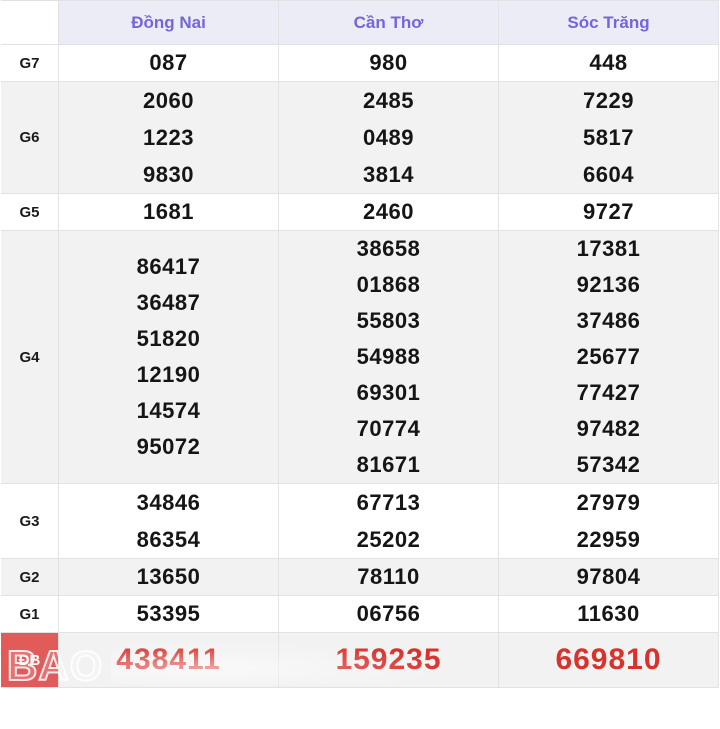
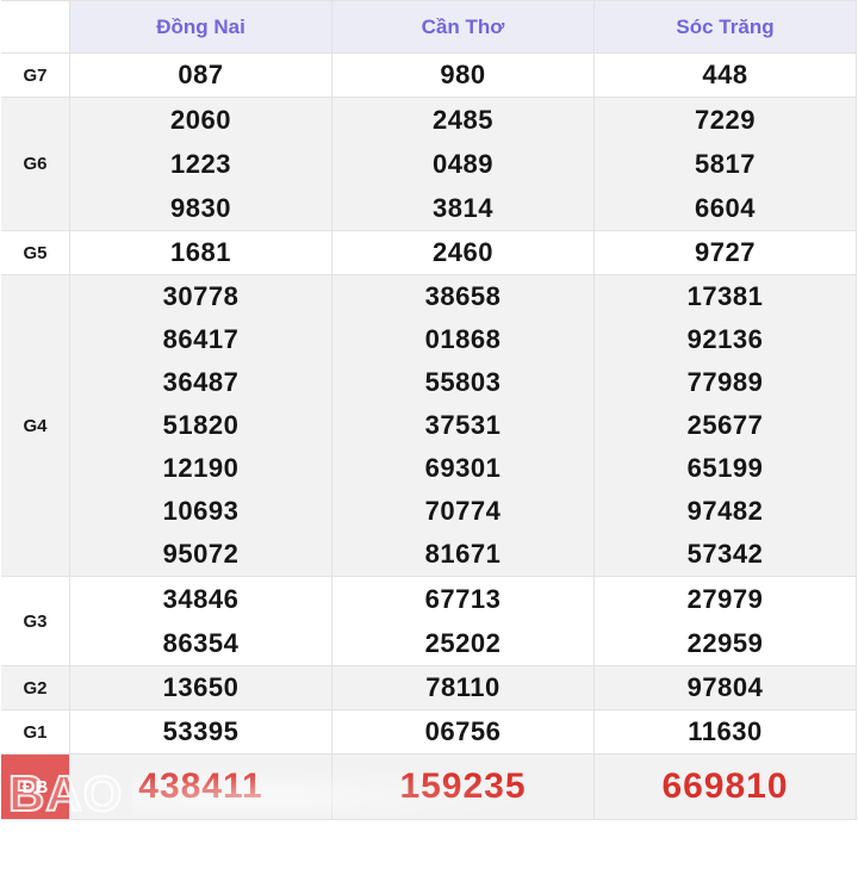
  Đồng Nai
  Cần Thơ
  Sóc Trăng
  G7
  087
  980
  448
  G6
  2060
  1223
  9830
  2485
  0489
  3814
  7229
  5817
  6604
  G5
  1681
  2460
  9727
  G4
+ 30778
  86417
  36487
  51820
  12190
- 14574
+ 10693
  95072
  38658
  01868
  55803
- 54988
+ 37531
  69301
  70774
  81671
  17381
  92136
- 37486
+ 77989
  25677
- 77427
+ 65199
  97482
  57342
  G3
  34846
  86354
  67713
  25202
  27979
  22959
  G2
  13650
  78110
  97804
  G1
  53395
  06756
  11630
  ĐB
  669810
  BAO
